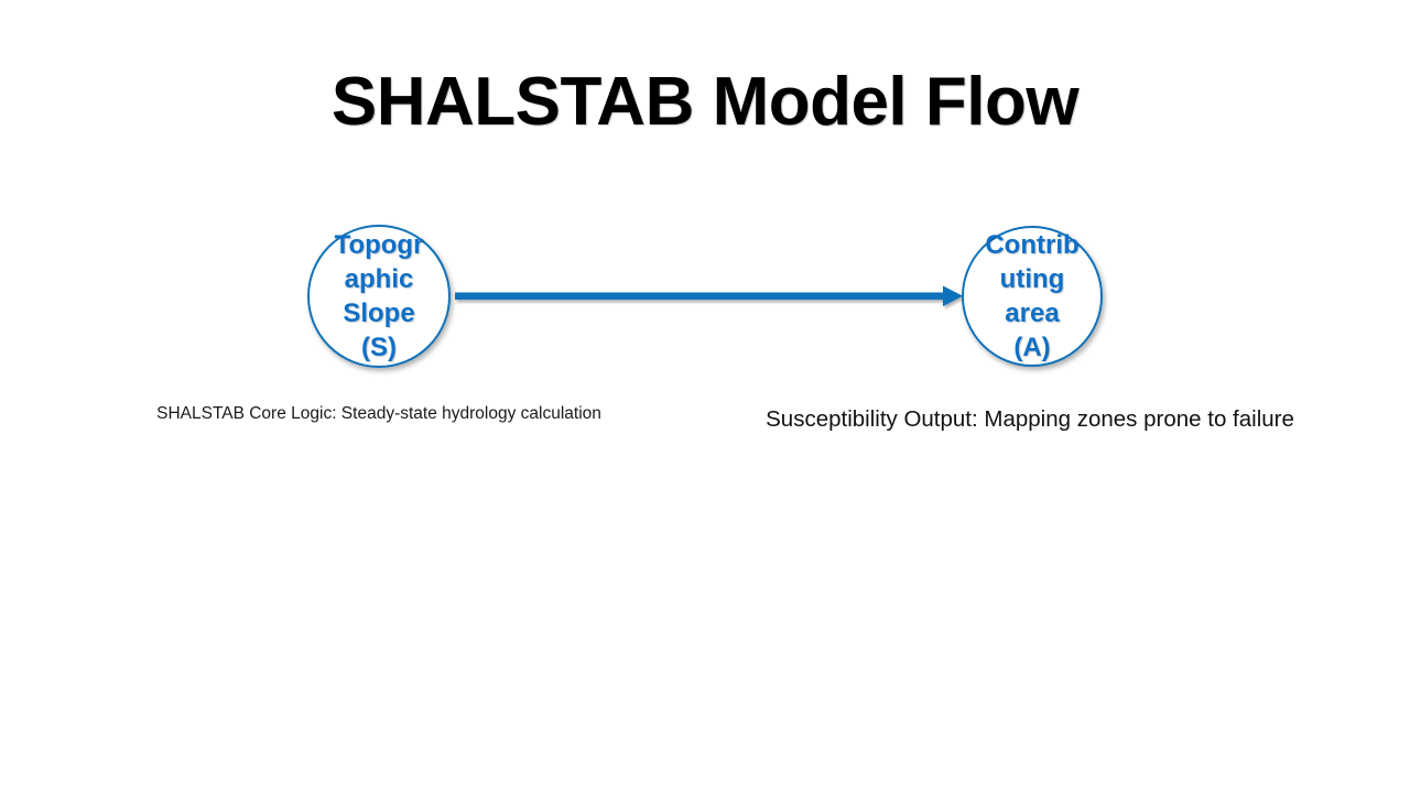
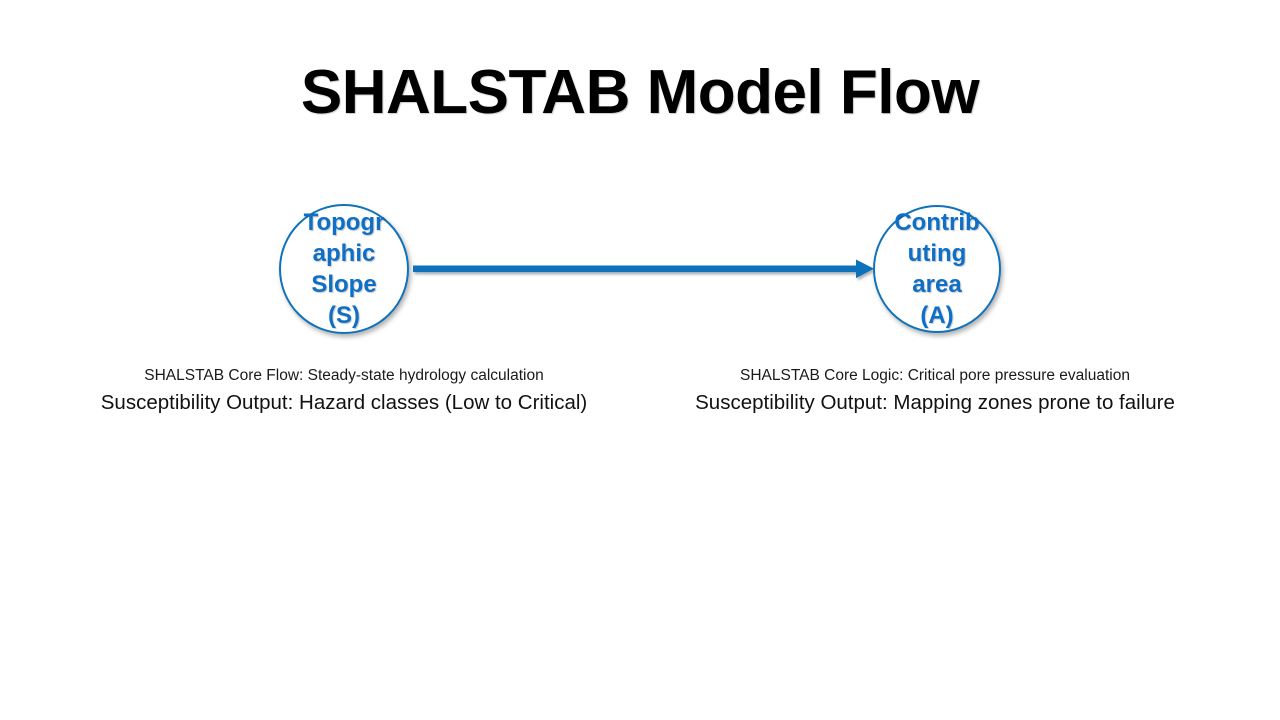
  SHALSTAB Model Flow
  Topographic Slope (S)
  Contributing area (A)
- SHALSTAB Core Logic: Steady-state hydrology calculation
+ SHALSTAB Core Flow: Steady-state hydrology calculation
+ Susceptibility Output: Hazard classes (Low to Critical)
+ SHALSTAB Core Logic: Critical pore pressure evaluation
  Susceptibility Output: Mapping zones prone to failure
